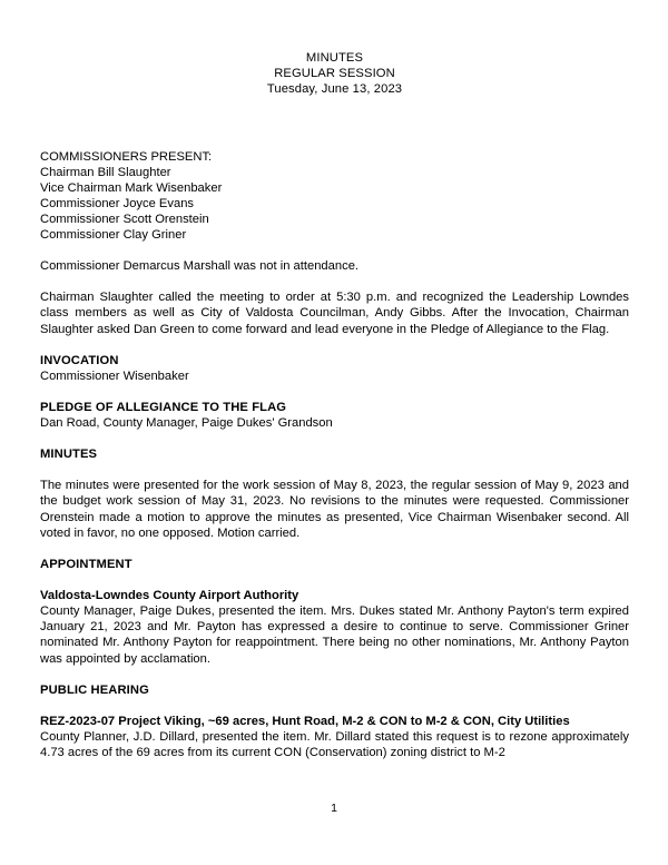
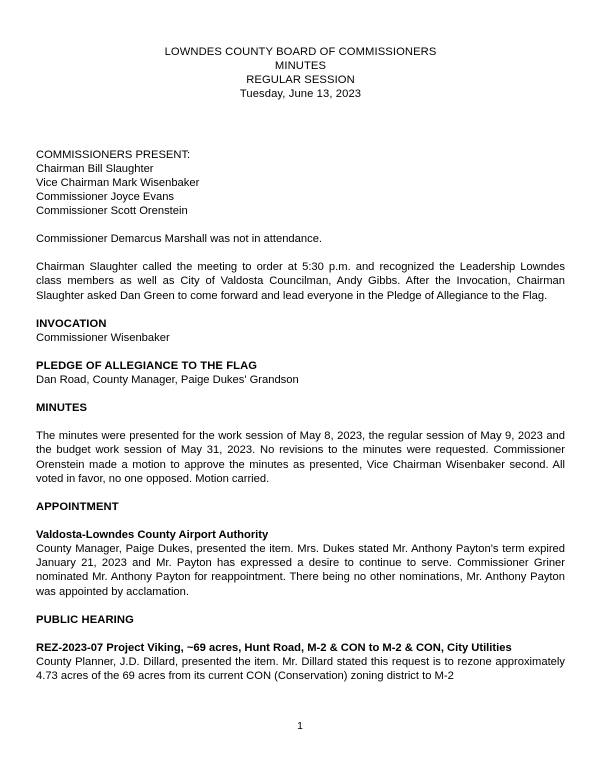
+ LOWNDES COUNTY BOARD OF COMMISSIONERS
  MINUTES
  REGULAR SESSION
  Tuesday, June 13, 2023
  COMMISSIONERS PRESENT:
  Chairman Bill Slaughter
  Vice Chairman Mark Wisenbaker
  Commissioner Joyce Evans
  Commissioner Scott Orenstein
- Commissioner Clay Griner
  Commissioner Demarcus Marshall was not in attendance.
  Chairman Slaughter called the meeting to order at 5:30 p.m. and recognized the Leadership Lowndes class members as well as City of Valdosta Councilman, Andy Gibbs. After the Invocation, Chairman Slaughter asked Dan Green to come forward and lead everyone in the Pledge of Allegiance to the Flag.
  INVOCATION
  Commissioner Wisenbaker
  PLEDGE OF ALLEGIANCE TO THE FLAG
  Dan Road, County Manager, Paige Dukes' Grandson
  MINUTES
  The minutes were presented for the work session of May 8, 2023, the regular session of May 9, 2023 and the budget work session of May 31, 2023. No revisions to the minutes were requested. Commissioner Orenstein made a motion to approve the minutes as presented, Vice Chairman Wisenbaker second. All voted in favor, no one opposed. Motion carried.
  APPOINTMENT
  Valdosta-Lowndes County Airport Authority
  County Manager, Paige Dukes, presented the item. Mrs. Dukes stated Mr. Anthony Payton's term expired January 21, 2023 and Mr. Payton has expressed a desire to continue to serve. Commissioner Griner nominated Mr. Anthony Payton for reappointment. There being no other nominations, Mr. Anthony Payton was appointed by acclamation.
  PUBLIC HEARING
  REZ-2023-07 Project Viking, ~69 acres, Hunt Road, M-2 & CON to M-2 & CON, City Utilities
  County Planner, J.D. Dillard, presented the item. Mr. Dillard stated this request is to rezone approximately 4.73 acres of the 69 acres from its current CON (Conservation) zoning district to M-2
  1
